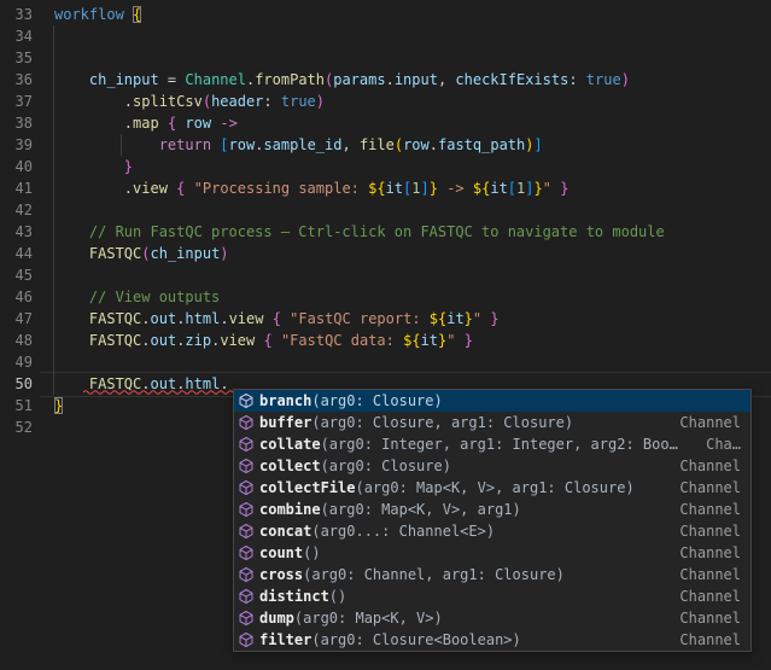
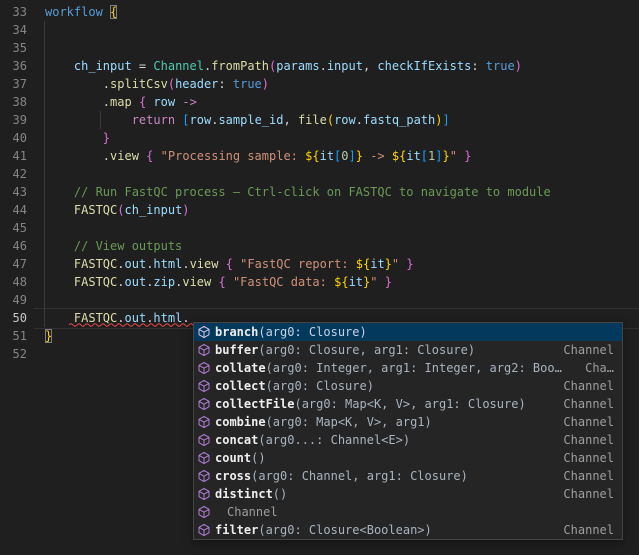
  33
  34
  35
  36
  37
  38
  39
  40
  41
  42
  43
  44
  45
  46
  47
  48
  49
  50
  51
  52
  workflow {
  ch_input = Channel.fromPath(params.input, checkIfExists: true)
  .splitCsv(header: true)
  .map { row ->
  return [row.sample_id, file(row.fastq_path)]
  }
- .view { "Processing sample: ${it[1]} -> ${it[1]}" }
+ .view { "Processing sample: ${it[0]} -> ${it[1]}" }
  // Run FastQC process – Ctrl-click on FASTQC to navigate to module
  FASTQC(ch_input)
  // View outputs
  FASTQC.out.html.view { "FastQC report: ${it}" }
  FASTQC.out.zip.view { "FastQC data: ${it}" }
  FASTQC.out.html.
  }
  branch(arg0: Closure)
  buffer(arg0: Closure, arg1: Closure)
  Channel
  collate(arg0: Integer, arg1: Integer, arg2: Boo…
  Cha…
  collect(arg0: Closure)
  Channel
  collectFile(arg0: Map<K, V>, arg1: Closure)
  Channel
  combine(arg0: Map<K, V>, arg1)
  Channel
  concat(arg0...: Channel<E>)
  Channel
  count()
  Channel
  cross(arg0: Channel, arg1: Closure)
  Channel
  distinct()
  Channel
- dump(arg0: Map<K, V>)
  Channel
  filter(arg0: Closure<Boolean>)
  Channel
